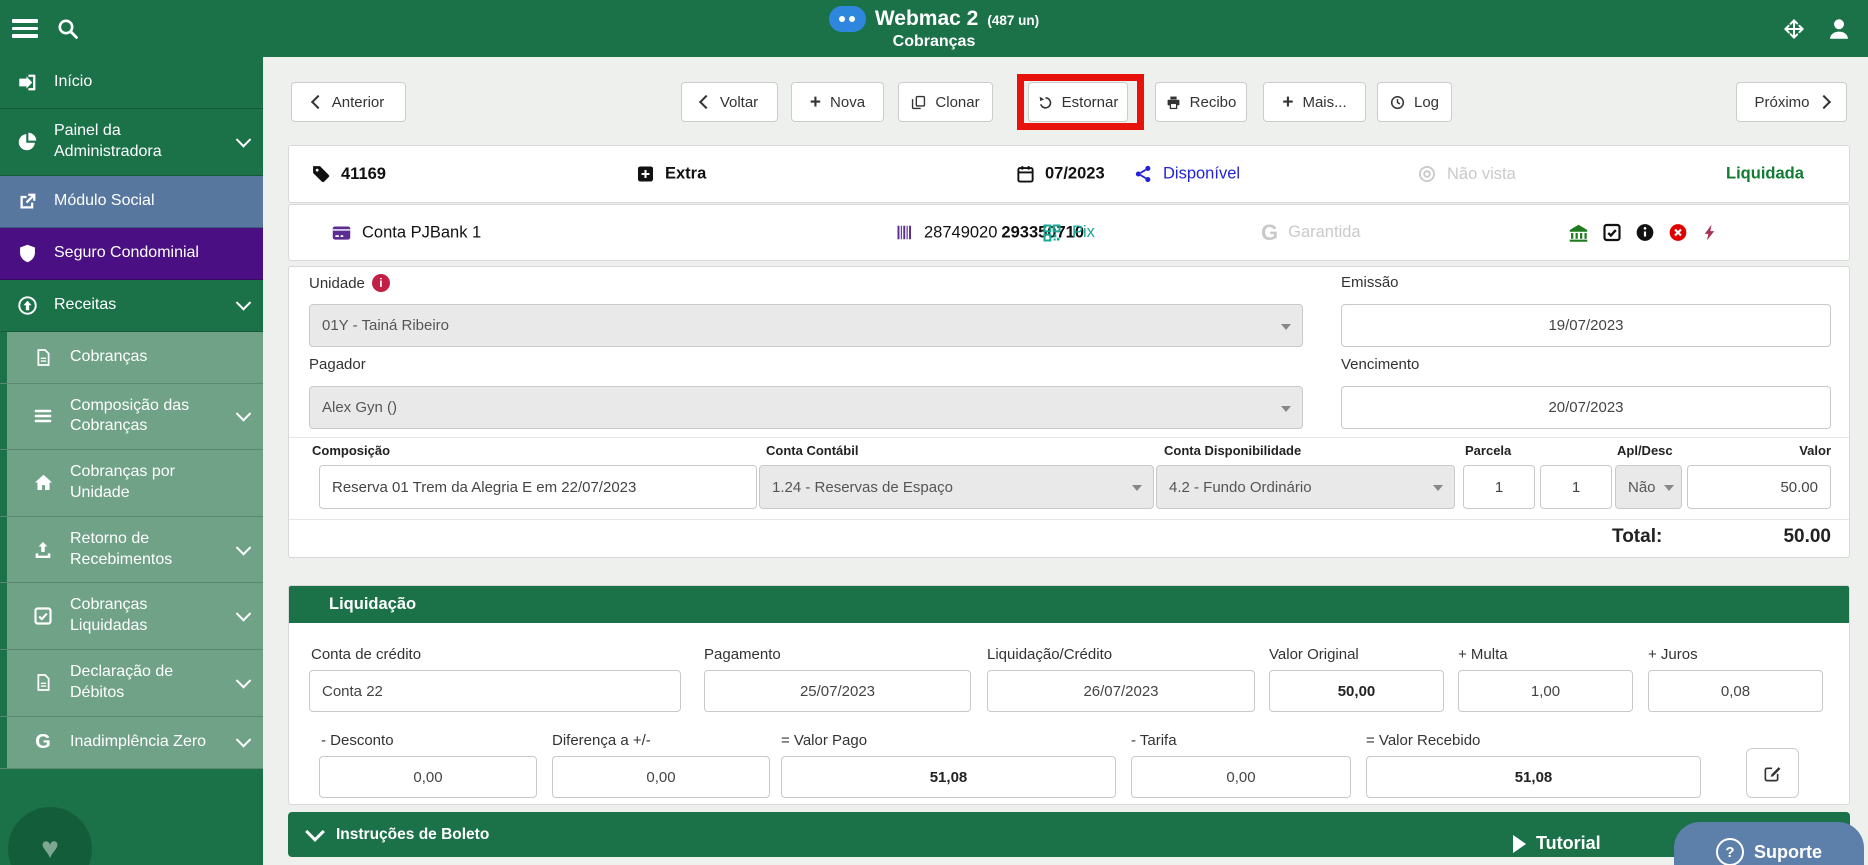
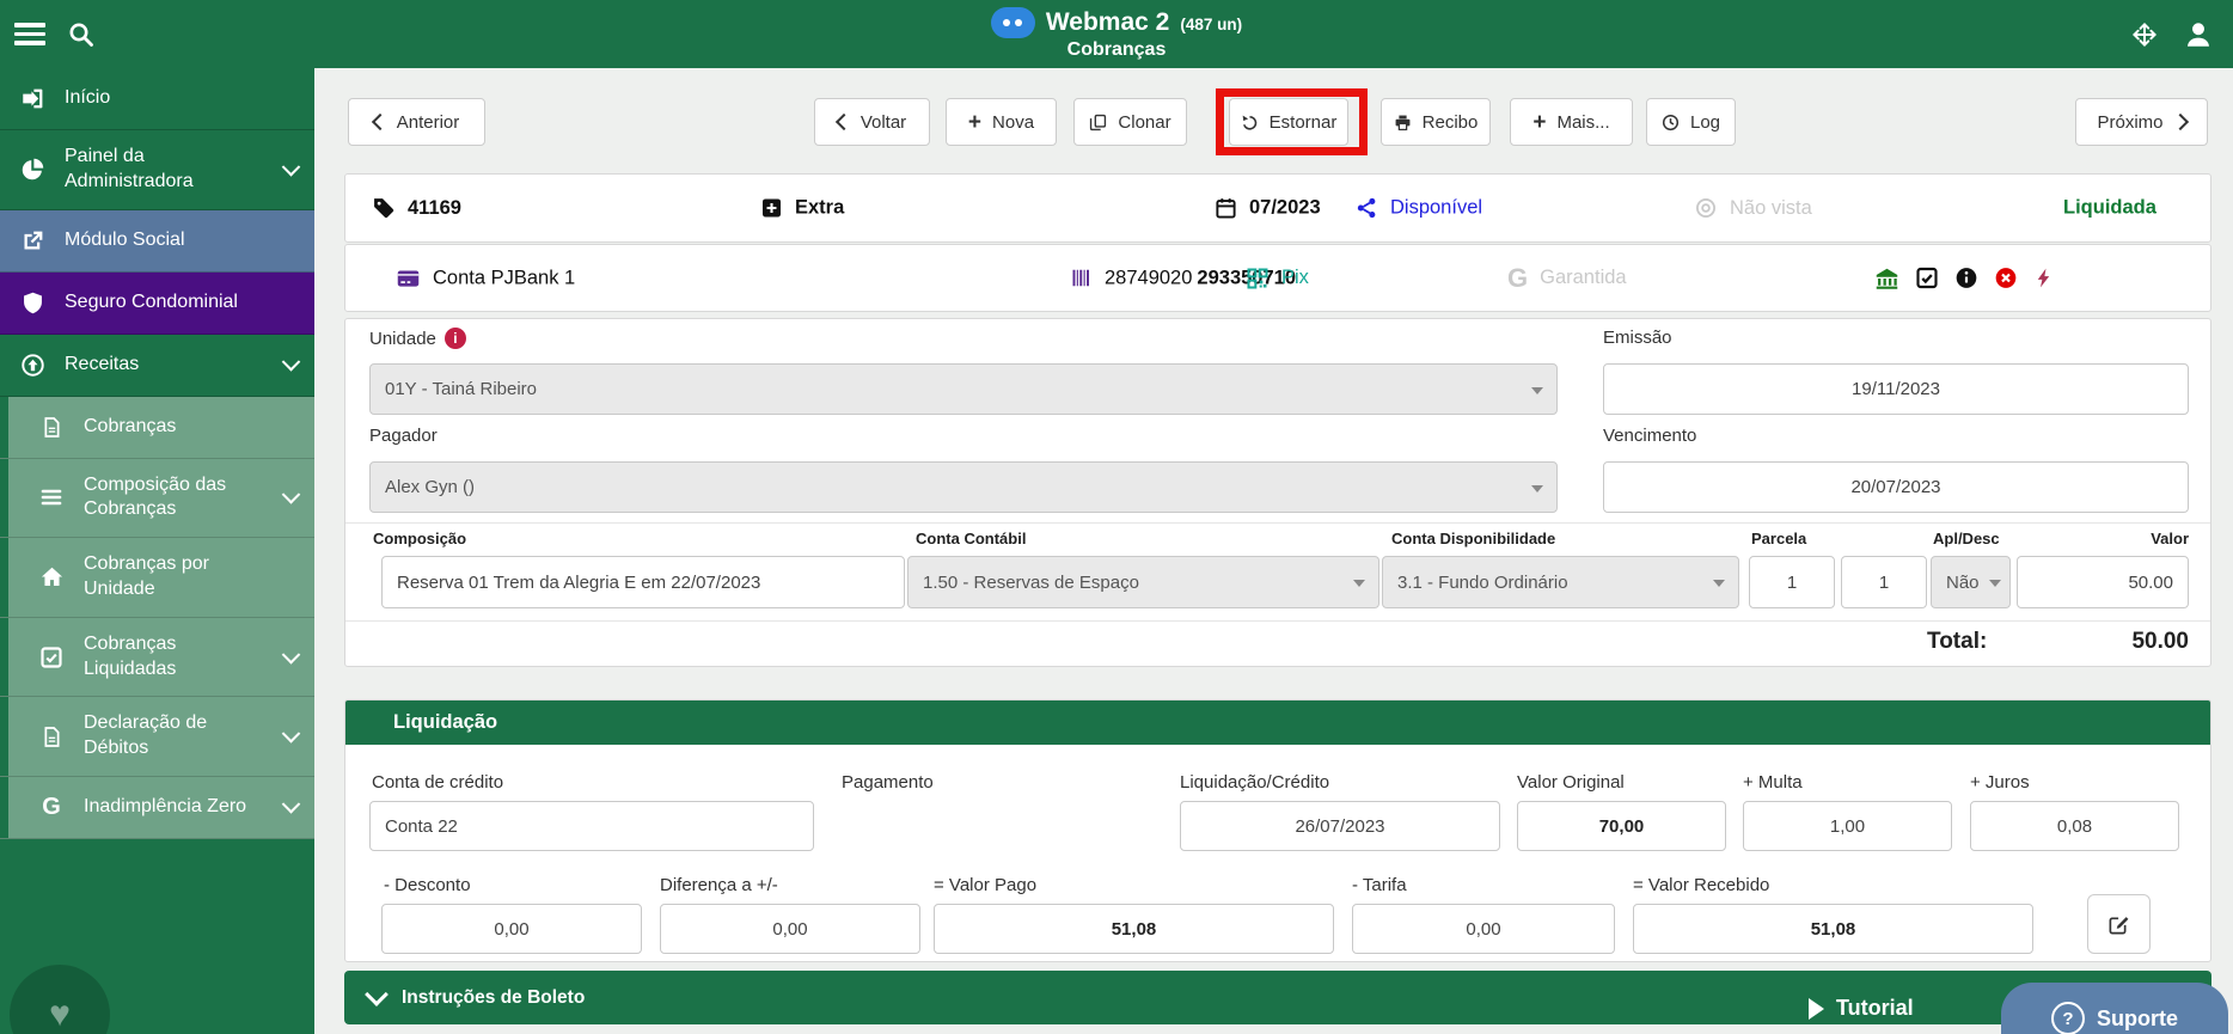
  Webmac 2
  (487 un)
  Cobranças
  Início
  Painel da Administradora
  Módulo Social
  Seguro Condominial
  Receitas
  Cobranças
  Composição das Cobranças
  Cobranças por Unidade
- Retorno de Recebimentos
  Cobranças Liquidadas
  Declaração de Débitos
  G
  Inadimplência Zero
  ♥
  Anterior
  Voltar
  +
  Nova
  Clonar
  Estornar
  Recibo
  +
  Mais...
  Log
  Próximo
  41169
  Extra
  07/2023
  Disponível
  Não vista
  Liquidada
  Conta PJBank 1
  28749020
  293350710
  Pix
  G
  Garantida
  Unidade
  i
  01Y - Tainá Ribeiro
  Emissão
- 19/07/2023
+ 19/11/2023
  Pagador
  Alex Gyn ()
  Vencimento
  20/07/2023
  Composição
  Conta Contábil
  Conta Disponibilidade
  Parcela
  Apl/Desc
  Valor
  Reserva 01 Trem da Alegria E em 22/07/2023
- 1.24 - Reservas de Espaço
+ 1.50 - Reservas de Espaço
- 4.2 - Fundo Ordinário
+ 3.1 - Fundo Ordinário
  1
  1
  Não
  50.00
  Total:
  50.00
  Liquidação
  Conta de crédito
  Conta 22
  Pagamento
- 25/07/2023
  Liquidação/Crédito
  26/07/2023
  Valor Original
- 50,00
+ 70,00
  + Multa
  1,00
  + Juros
  0,08
  - Desconto
  0,00
  Diferença a +/-
  0,00
  = Valor Pago
  51,08
  - Tarifa
  0,00
  = Valor Recebido
  51,08
  Instruções de Boleto
  Tutorial
  ?
  Suporte
